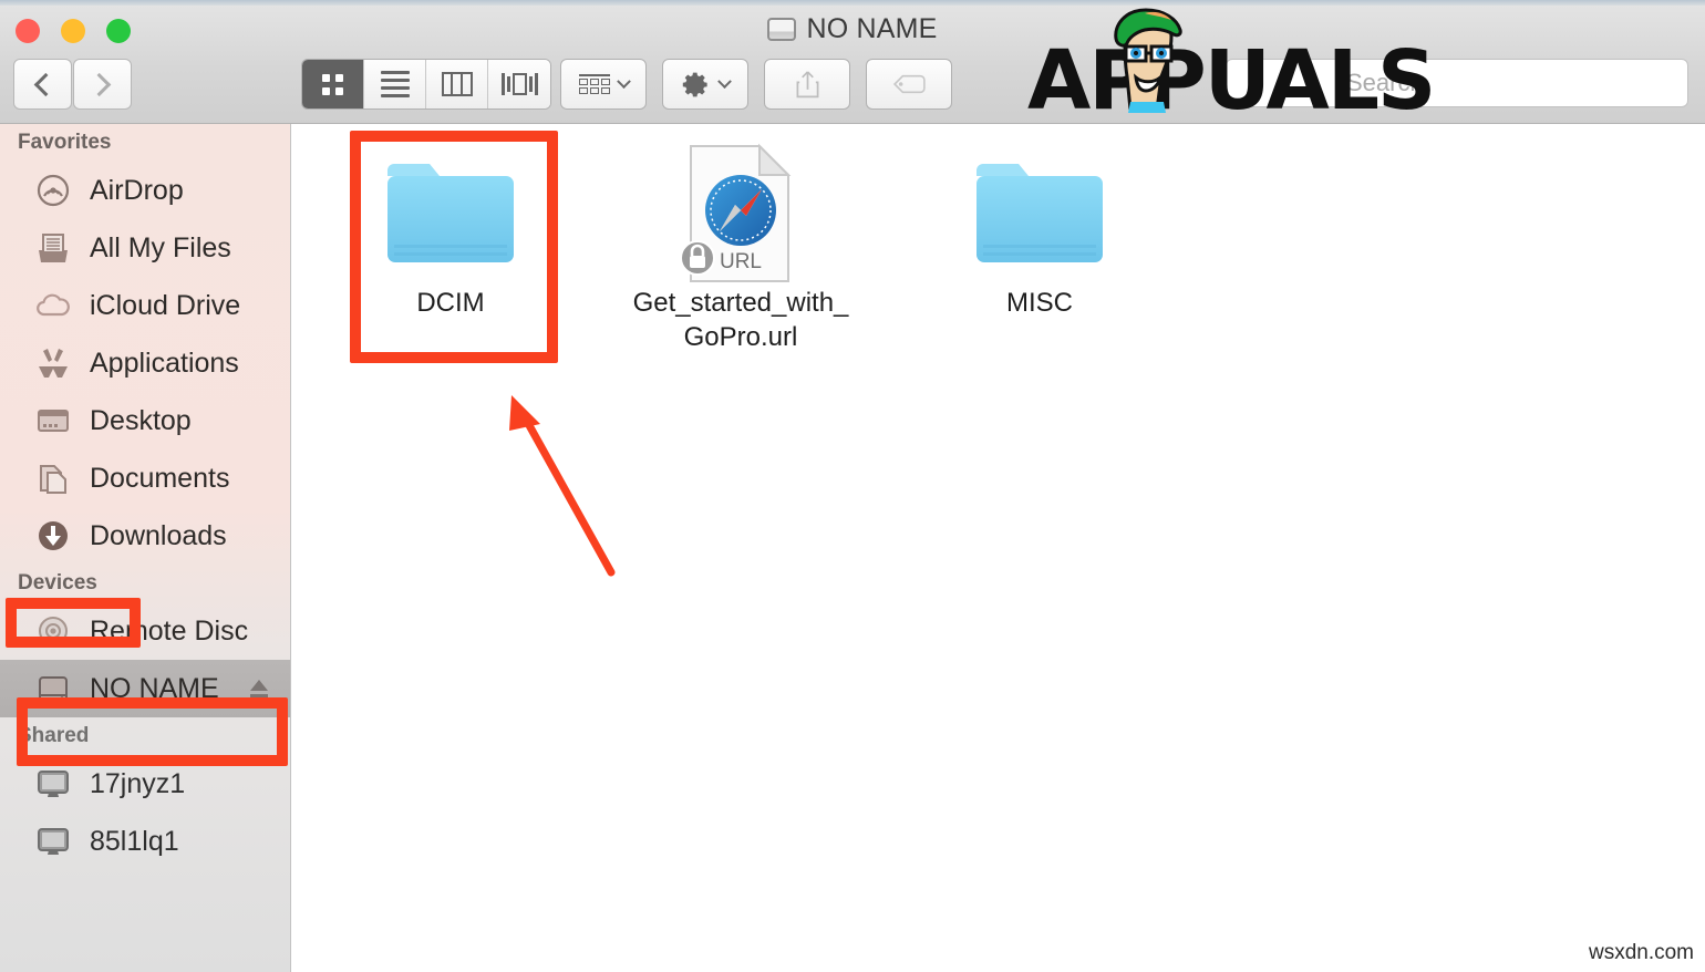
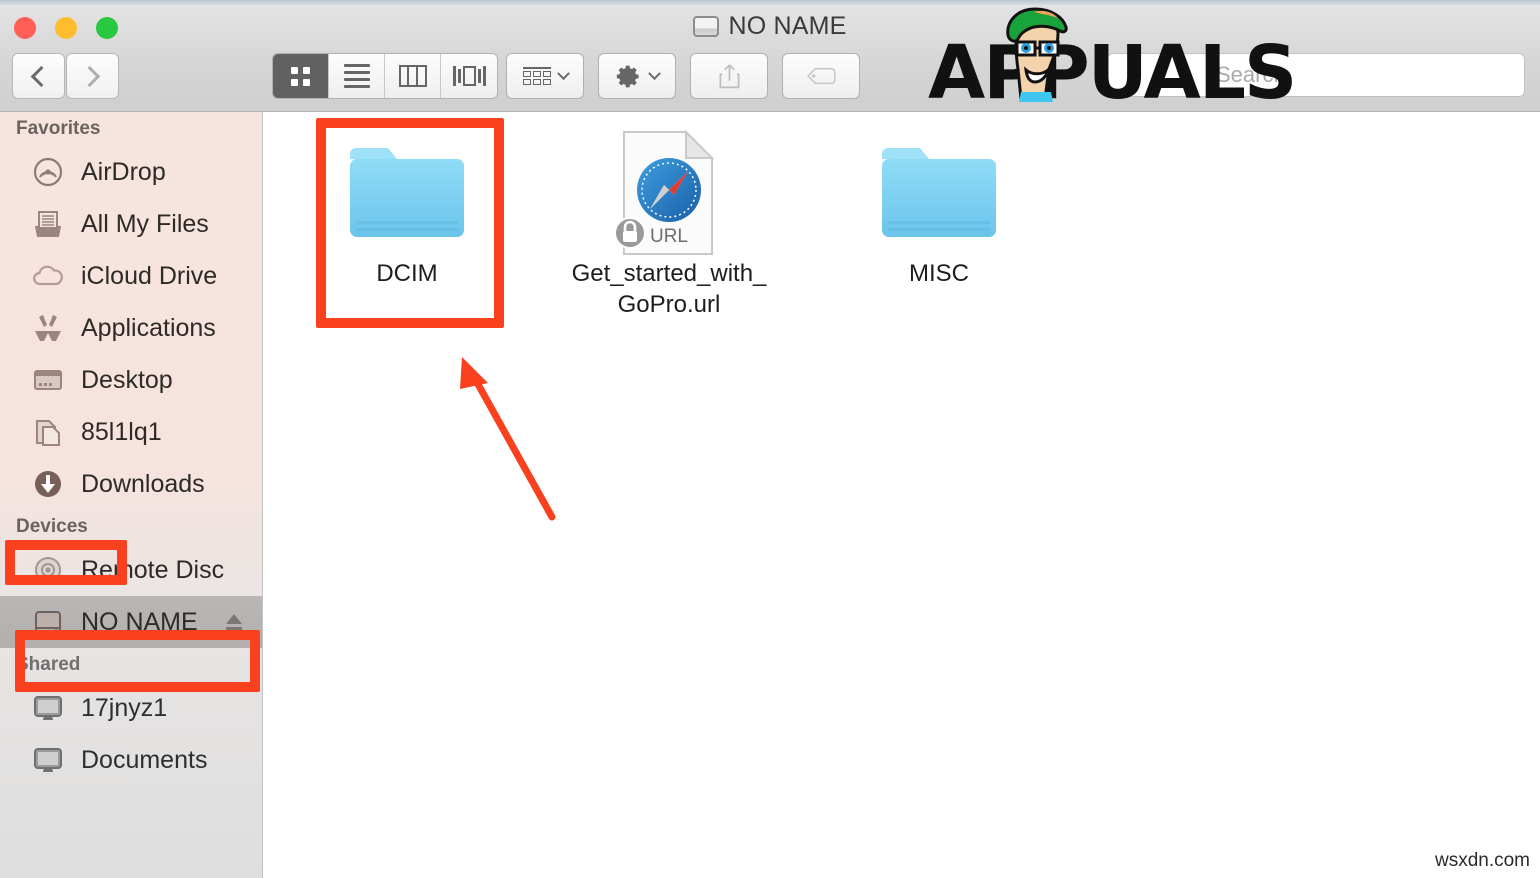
  NO NAME
  Search
  APPUALS
  Favorites
  AirDrop
  All My Files
  iCloud Drive
  Applications
  Desktop
- Documents
+ 85l1lq1
  Downloads
  Devices
  Remote Disc
  NO NAME
  Shared
  17jnyz1
- 85l1lq1
+ Documents
  DCIM
  URL
  Get_started_with_GoPro.url
  MISC
  wsxdn.com
